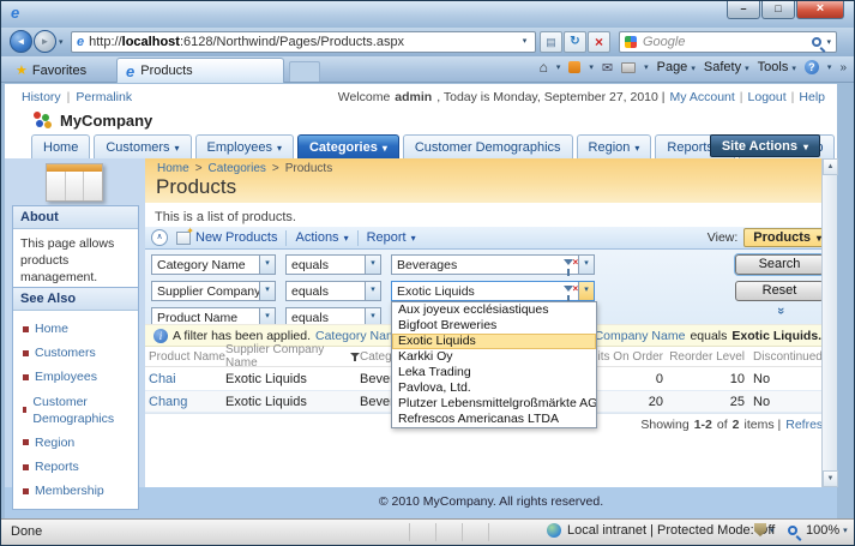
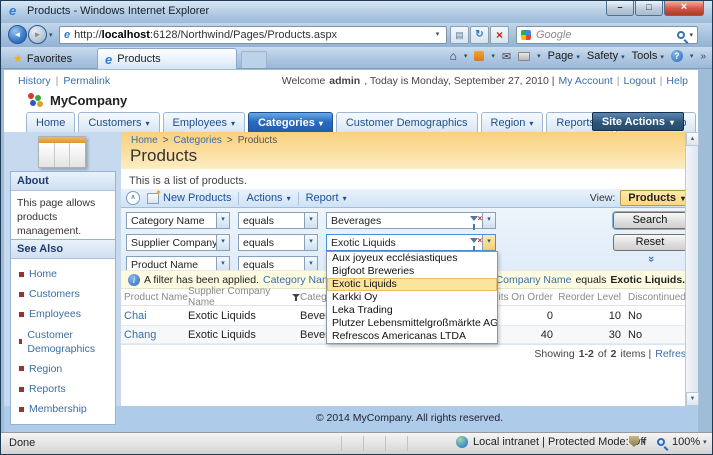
+ Products - Windows Internet Explorer
  http://localhost:6128/Northwind/Pages/Products.aspx
  Google
  Favorites
  Products
  Page
  Safety
  Tools
  History
  |
  Permalink
  Welcome
  admin
  , Today is Monday, September 27, 2010 |
  My Account
  |
  Logout
  |
  Help
  MyCompany
  Home
  Customers
  Employees
  Categories
  Customer Demographics
  Region
  Report
  Site Actions
  About
  This page allows products management.
  See Also
  Home
  Customers
  Employees
  Customer Demographics
  Region
  Reports
  Membership
  Home
  >
  Categories
  >
  Products
  Products
  This is a list of products.
  New Products
  Actions
  Report
  View:
  Products
  Category Name
  equals
  Beverages
  Supplier Company
  equals
  Exotic Liquids
  Product Name
  equals
  Search
  Reset
  A filter has been applied.
  Category Na
  equals
  Exotic Liquids.
  Product Name
  Supplier Company Name
  its On Order
  Reorder Level
  Discontinued
  Chai
  Exotic Liquids
  0
  10
  No
  Chang
  Exotic Liquids
- 20
+ 40
- 25
+ 30
  No
  Showing
  1-2
  of
  2
  items |
  Refres
- © 2010 MyCompany. All rights reserved.
+ © 2014 MyCompany. All rights reserved.
  Done
  Local intranet | Protected Mode:ff
  100%
  Aux joyeux ecclésiastiques
  Bigfoot Breweries
  Exotic Liquids
  Karkki Oy
  Leka Trading
- Pavlova, Ltd.
  Plutzer Lebensmittelgroßmärkte AG
  Refrescos Americanas LTDA
